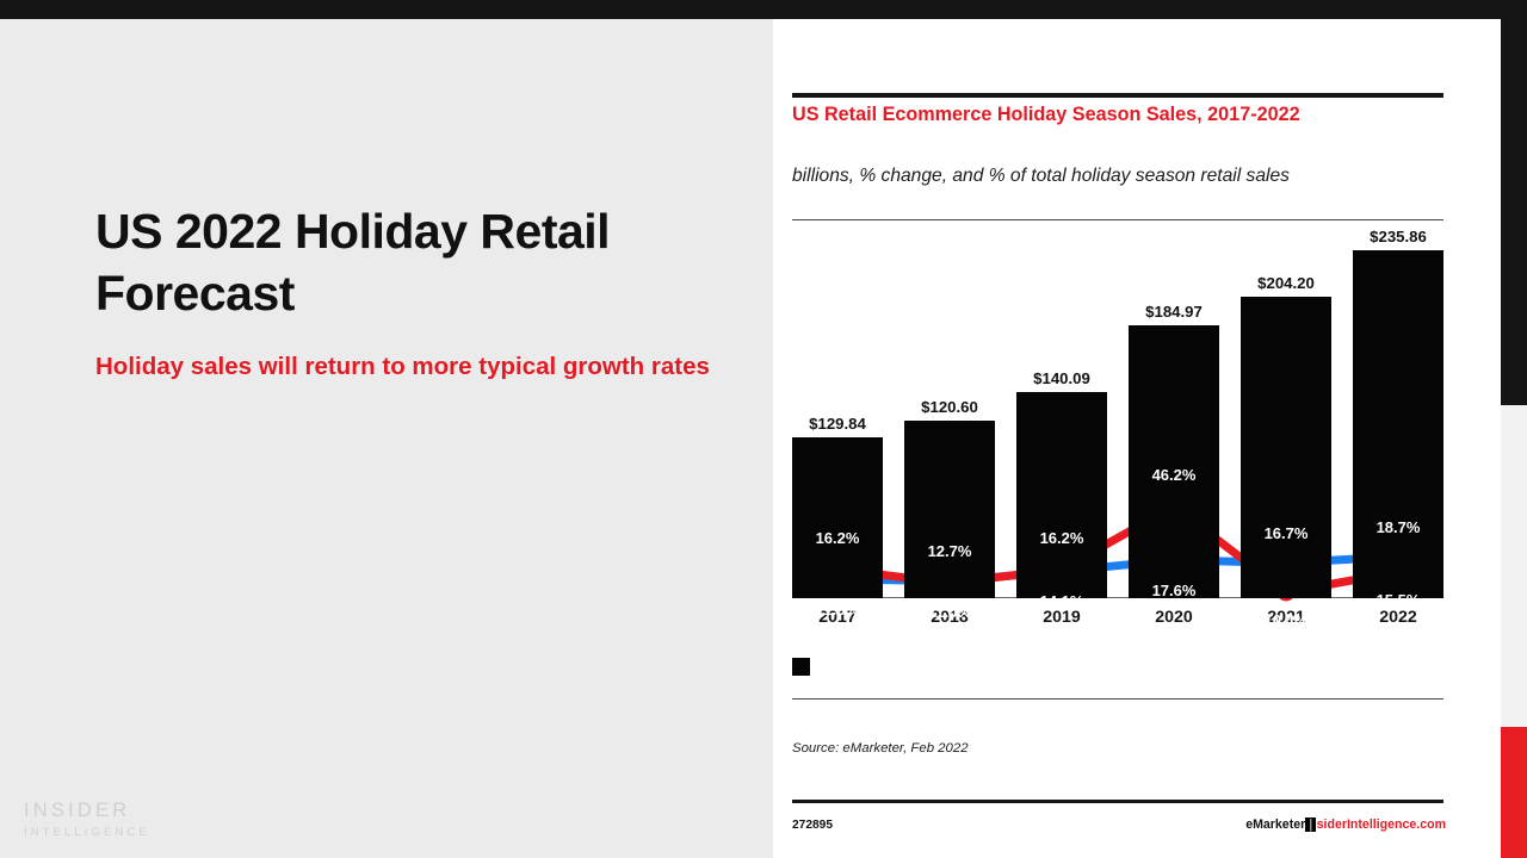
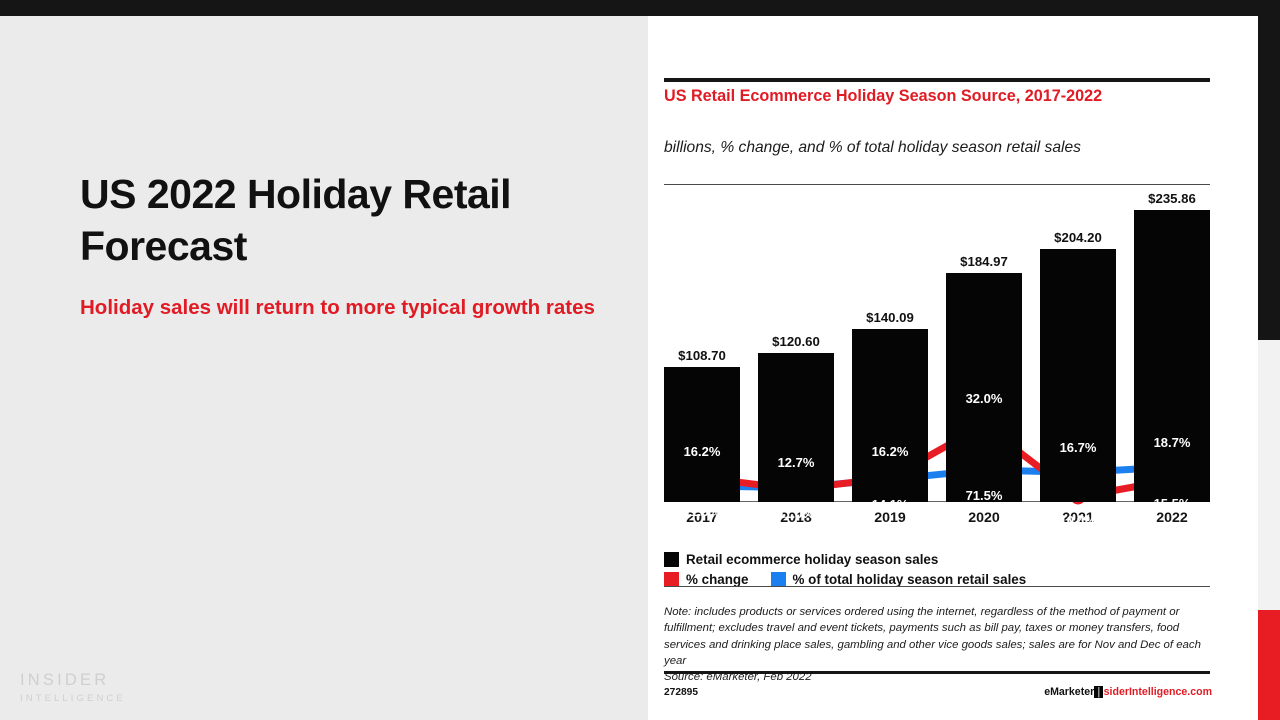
  US 2022 Holiday Retail Forecast
  Holiday sales will return to more typical growth rates
  INSIDER
  INTELLIGENCE
- US Retail Ecommerce Holiday Season Sales, 2017-2022
+ US Retail Ecommerce Holiday Season Source, 2017-2022
  billions, % change, and % of total holiday season retail sales
- $129.84
+ $108.70
  2017
  $120.60
  2018
  $140.09
  2019
  $184.97
  2020
  $204.20
  2021
  $235.86
  2022
  16.2%
  12.7%
  16.2%
- 46.2%
+ 32.0%
  10.4%
  15.5%
  11.6%
  11.0%
  14.1%
- 17.6%
+ 71.5%
  16.7%
  18.7%
+ Retail ecommerce holiday season sales
+ % change
+ % of total holiday season retail sales
+ Note: includes products or services ordered using the internet, regardless of the method of payment or fulfillment; excludes travel and event tickets, payments such as bill pay, taxes or money transfers, food services and drinking place sales, gambling and other vice goods sales; sales are for Nov and Dec of each year
  Source: eMarketer, Feb 2022
  272895
  eMarketer
  |
  siderIntelligence.com
